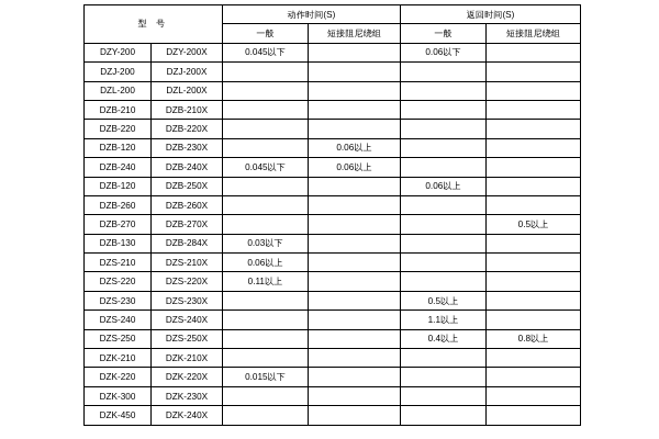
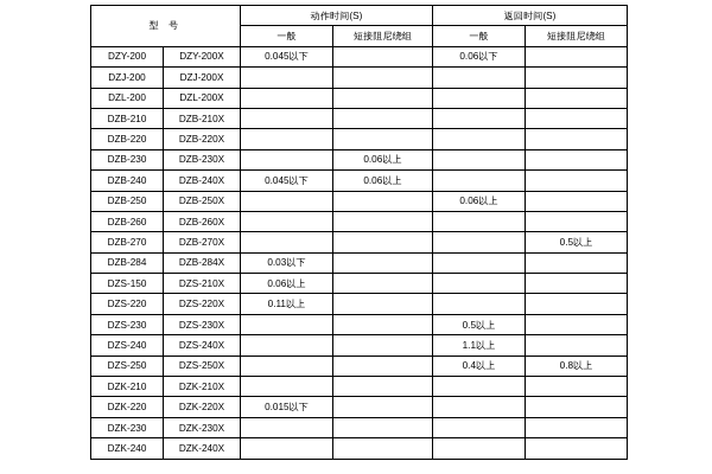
  型 号	动作时间(S)	返回时间(S)
  一般	短接阻尼绕组	一般	短接阻尼绕组
  DZY-200	DZY-200X	0.045以下		0.06以下
  DZJ-200	DZJ-200X
  DZL-200	DZL-200X
  DZB-210	DZB-210X
  DZB-220	DZB-220X
- DZB-120	DZB-230X		0.06以上
+ DZB-230	DZB-230X		0.06以上
  DZB-240	DZB-240X	0.045以下	0.06以上
- DZB-120	DZB-250X			0.06以上
+ DZB-250	DZB-250X			0.06以上
  DZB-260	DZB-260X
  DZB-270	DZB-270X				0.5以上
- DZB-130	DZB-284X	0.03以下
+ DZB-284	DZB-284X	0.03以下
- DZS-210	DZS-210X	0.06以上
+ DZS-150	DZS-210X	0.06以上
  DZS-220	DZS-220X	0.11以上
  DZS-230	DZS-230X			0.5以上
  DZS-240	DZS-240X			1.1以上
  DZS-250	DZS-250X			0.4以上	0.8以上
  DZK-210	DZK-210X
  DZK-220	DZK-220X	0.015以下
- DZK-300	DZK-230X
+ DZK-230	DZK-230X
- DZK-450	DZK-240X
+ DZK-240	DZK-240X
